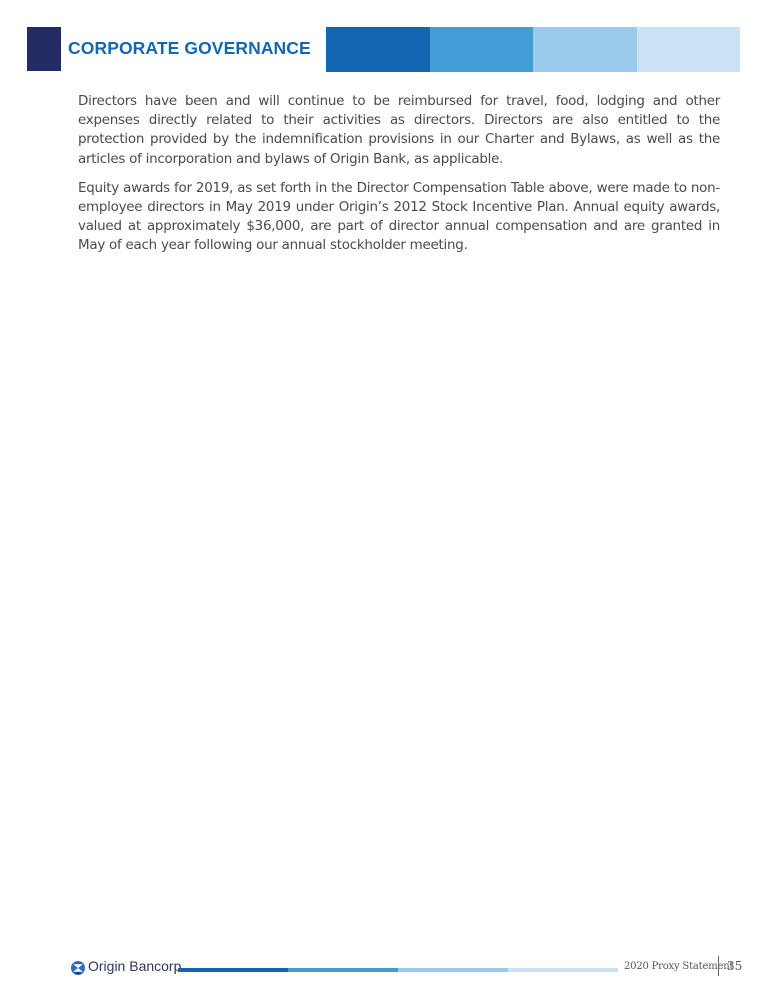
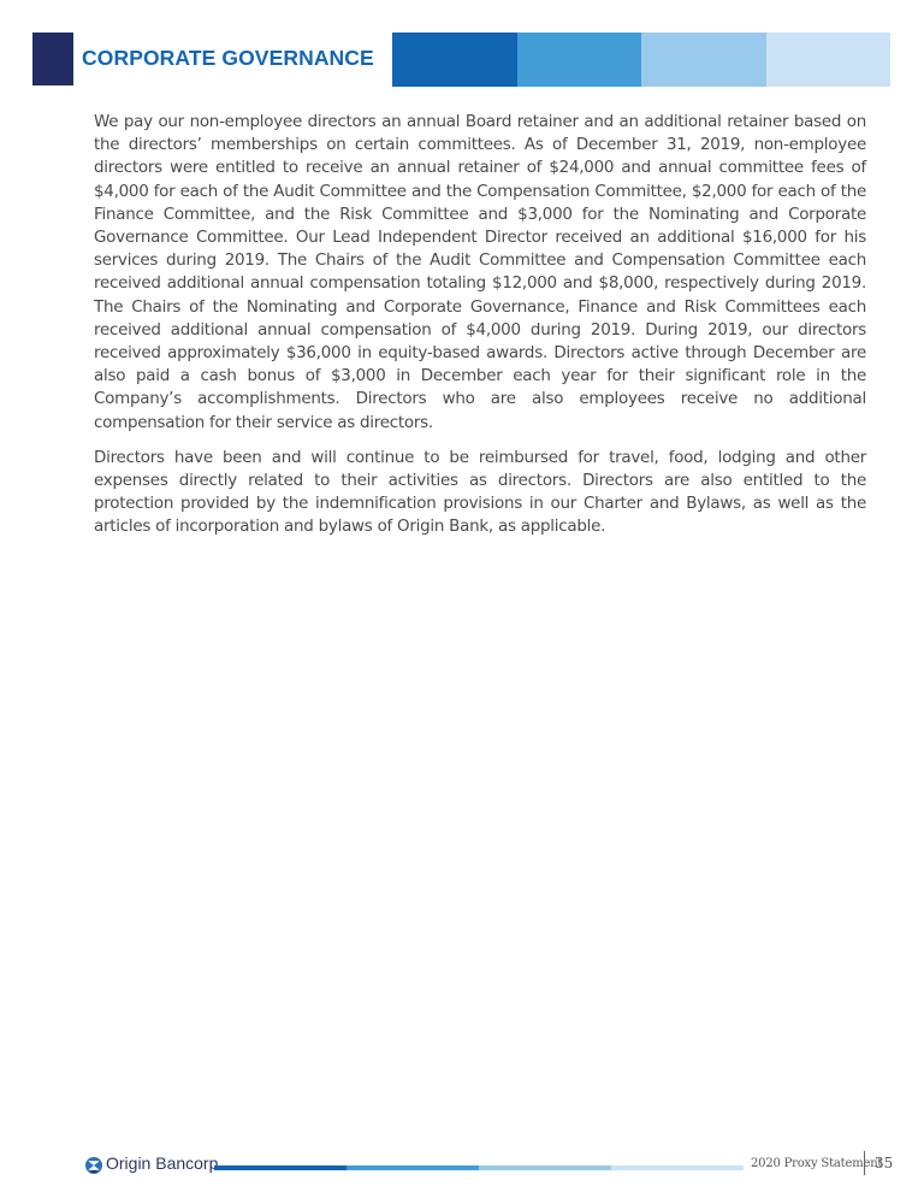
  CORPORATE GOVERNANCE
+ We pay our non-employee directors an annual Board retainer and an additional retainer based on the directors’ memberships on certain committees. As of December 31, 2019, non-employee directors were entitled to receive an annual retainer of $24,000 and annual committee fees of $4,000 for each of the Audit Committee and the Compensation Committee, $2,000 for each of the Finance Committee, and the Risk Committee and $3,000 for the Nominating and Corporate Governance Committee. Our Lead Independent Director received an additional $16,000 for his services during 2019. The Chairs of the Audit Committee and Compensation Committee each received additional annual compensation totaling $12,000 and $8,000, respectively during 2019. The Chairs of the Nominating and Corporate Governance, Finance and Risk Committees each received additional annual compensation of $4,000 during 2019. During 2019, our directors received approximately $36,000 in equity-based awards. Directors active through December are also paid a cash bonus of $3,000 in December each year for their significant role in the Company’s accomplishments. Directors who are also employees receive no additional compensation for their service as directors.
  Directors have been and will continue to be reimbursed for travel, food, lodging and other expenses directly related to their activities as directors. Directors are also entitled to the protection provided by the indemnification provisions in our Charter and Bylaws, as well as the articles of incorporation and bylaws of Origin Bank, as applicable.
- Equity awards for 2019, as set forth in the Director Compensation Table above, were made to non-employee directors in May 2019 under Origin’s 2012 Stock Incentive Plan. Annual equity awards, valued at approximately $36,000, are part of director annual compensation and are granted in May of each year following our annual stockholder meeting.
  Origin Bancorp
  2020 Proxy Statement
  35
